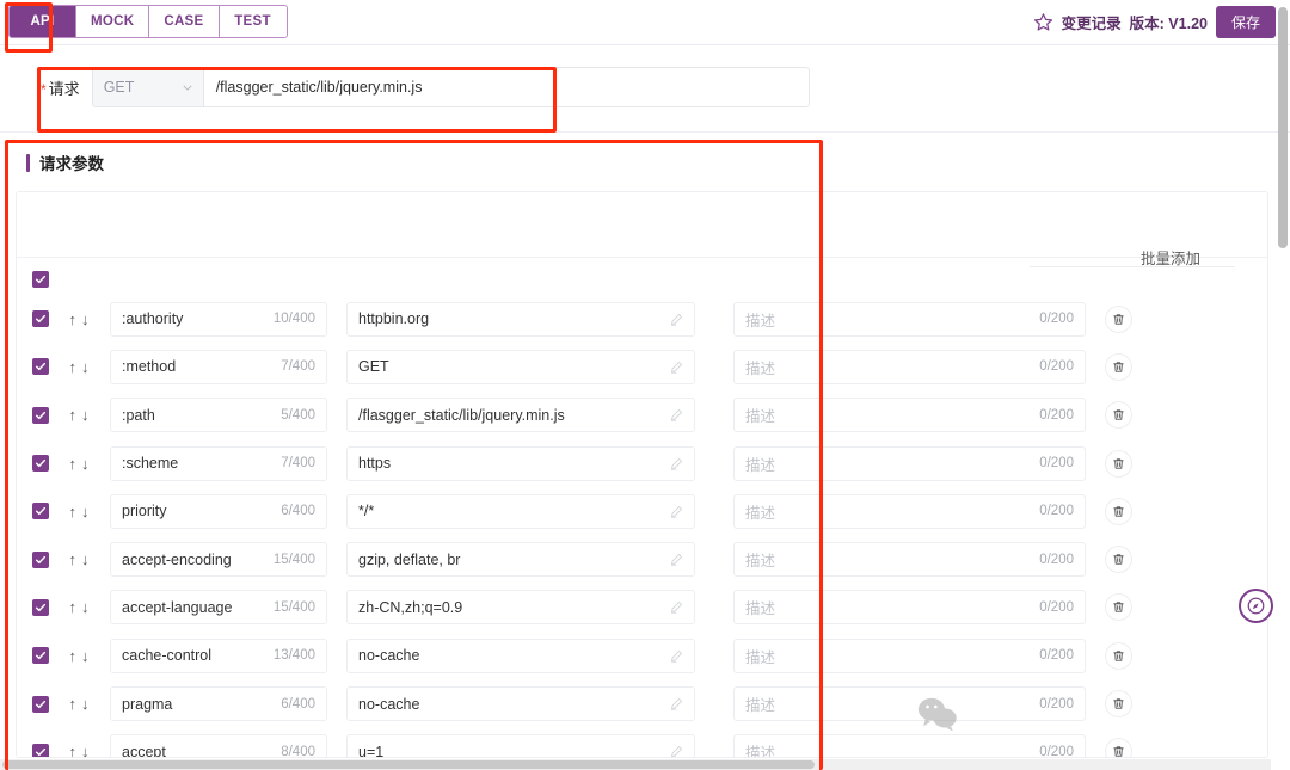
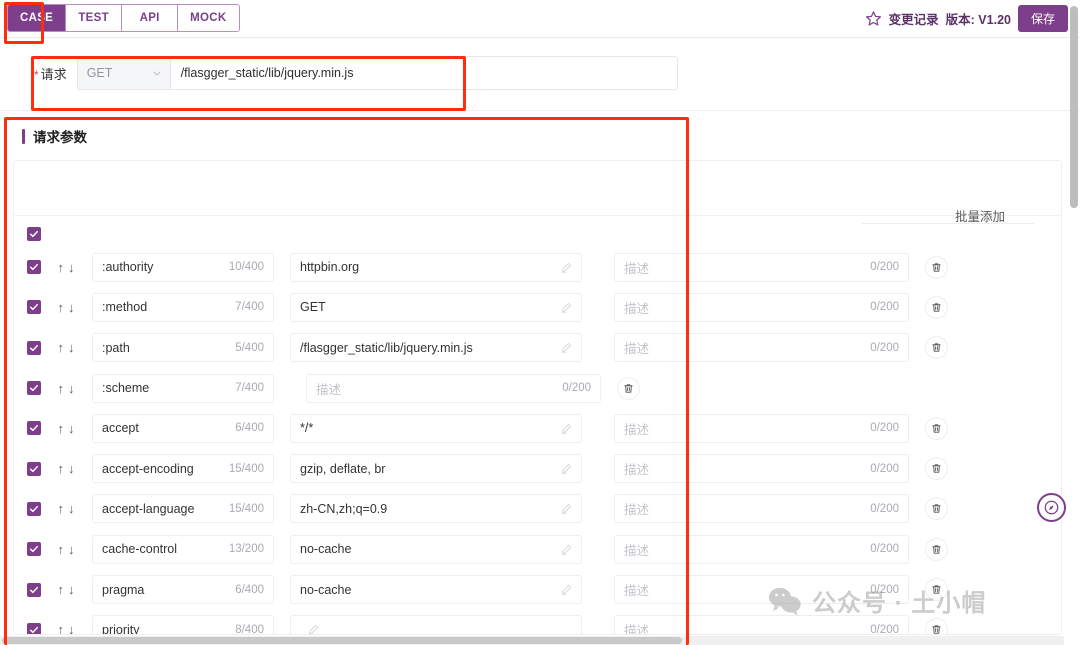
- API
+ CASE
- MOCK
+ TEST
- CASE
+ API
- TEST
+ MOCK
  变更记录
  版本: V1.20
  保存
  * 请求
  GET
  /flasgger_static/lib/jquery.min.js
  请求参数
  批量添加
  ↑
  ↓
  :authority
  10/400
  httpbin.org
  描述
  0/200
  ↑
  ↓
  :method
  7/400
  GET
  描述
  0/200
  ↑
  ↓
  :path
  5/400
  /flasgger_static/lib/jquery.min.js
  描述
  0/200
  ↑
  ↓
  :scheme
  7/400
- https
  描述
  0/200
  ↑
  ↓
- priority
+ accept
  6/400
  */*
  描述
  0/200
  ↑
  ↓
  accept-encoding
  15/400
  gzip, deflate, br
  描述
  0/200
  ↑
  ↓
  accept-language
  15/400
  zh-CN,zh;q=0.9
  描述
  0/200
  ↑
  ↓
  cache-control
- 13/400
+ 13/200
  no-cache
  描述
  0/200
  ↑
  ↓
  pragma
  6/400
  no-cache
  描述
  0/200
  ↑
  ↓
- accept
+ priority
  8/400
- u=1
  描述
  0/200
+ 公众号 · 土小帽
